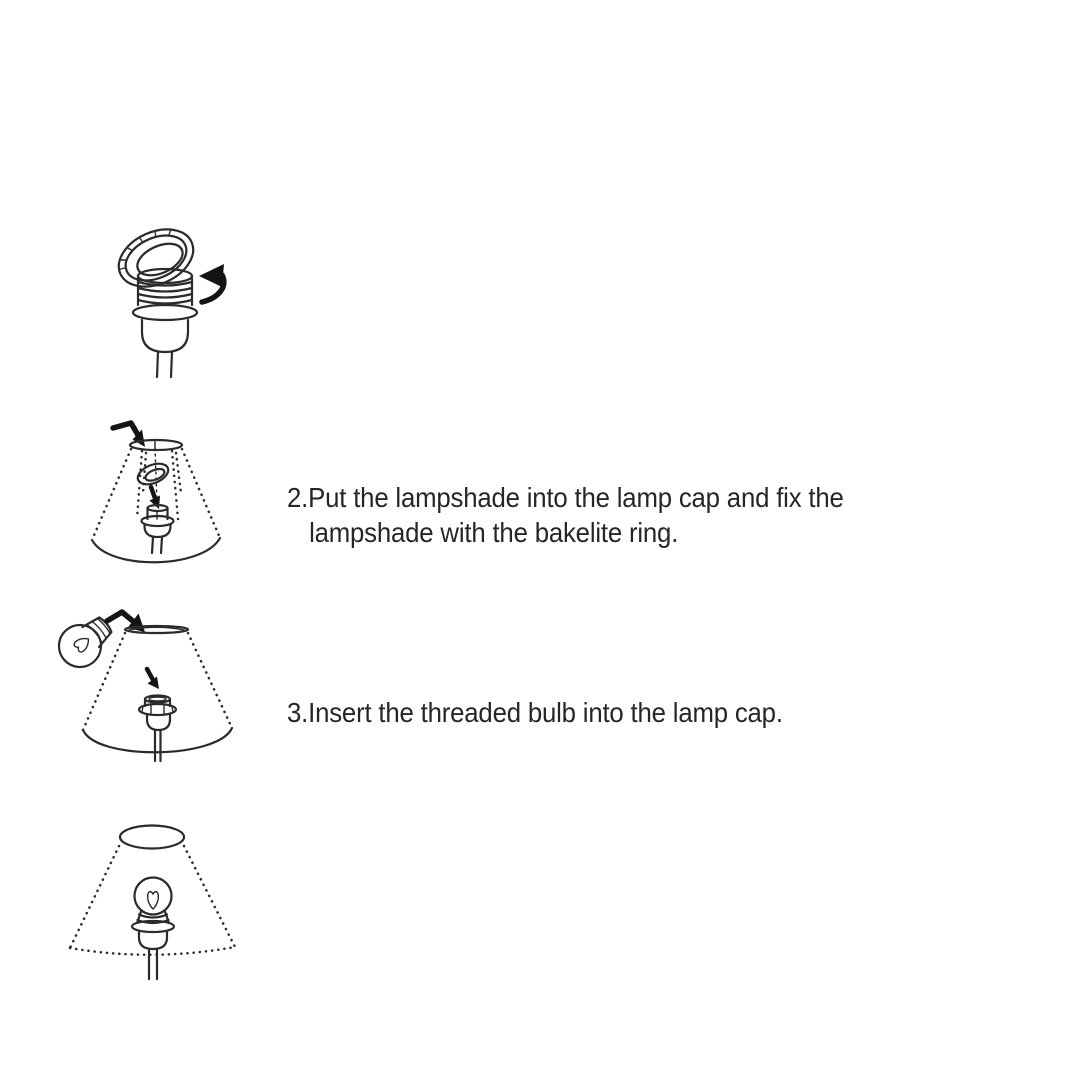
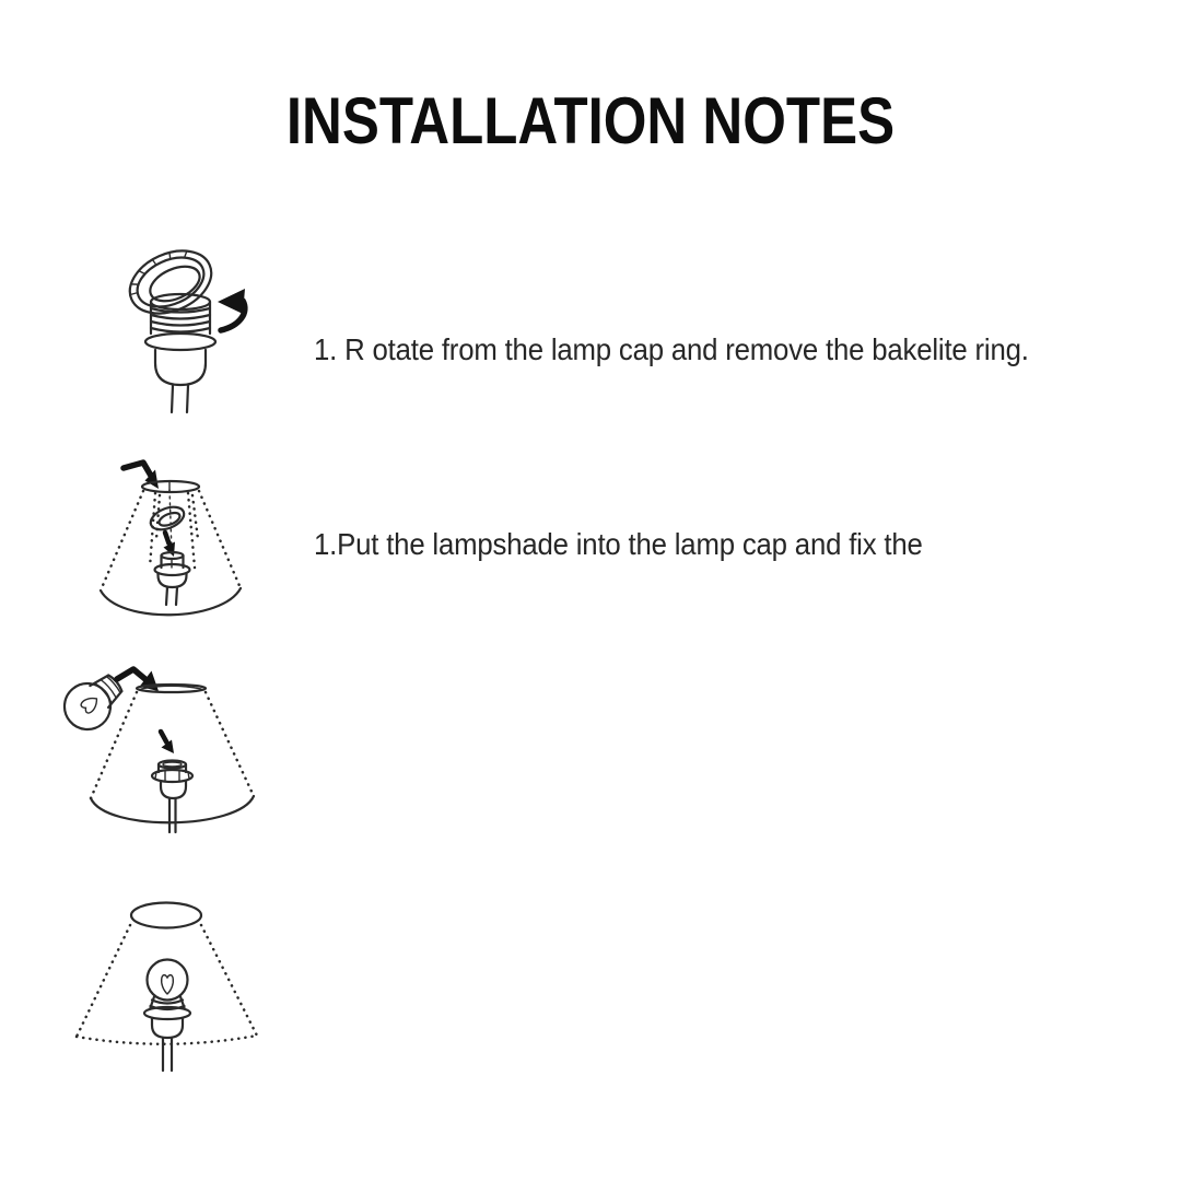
+ INSTALLATION NOTES
+ 1. R otate from the lamp cap and remove the bakelite ring.
- 2.Put the lampshade into the lamp cap and fix the
+ 1.Put the lampshade into the lamp cap and fix the
- lampshade with the bakelite ring.
- 3.Insert the threaded bulb into the lamp cap.
